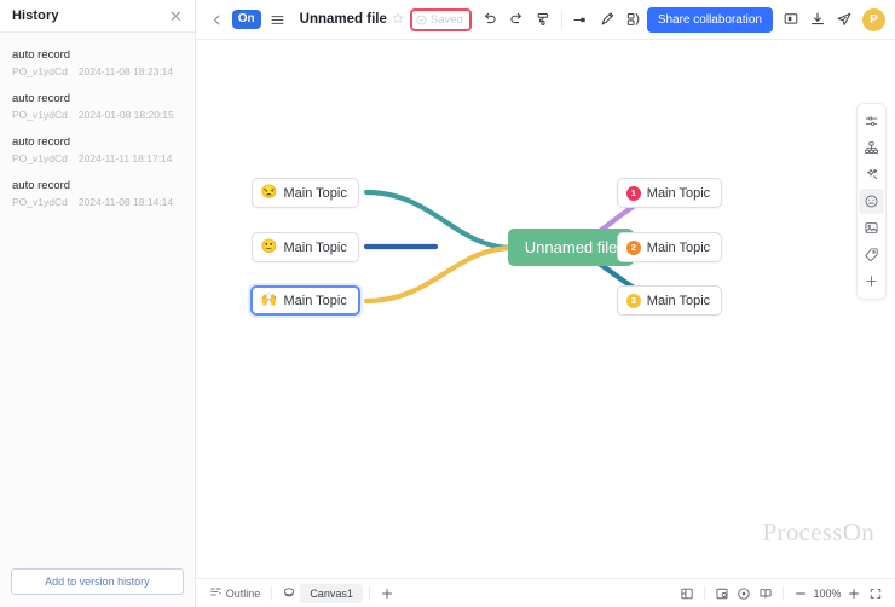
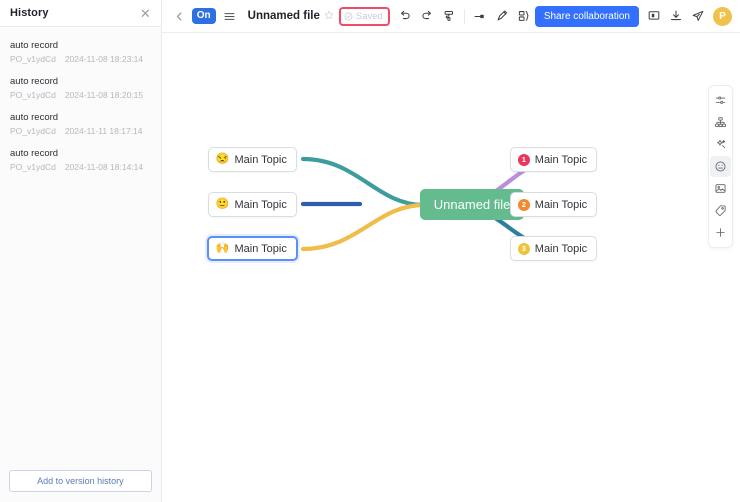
  History
  ✕
  auto record
  PO_v1ydCd
  2024-11-08 18:23:14
  auto record
  PO_v1ydCd
- 2024-01-08 18:20:15
+ 2024-11-08 18:20:15
  auto record
  PO_v1ydCd
  2024-11-11 18:17:14
  auto record
  PO_v1ydCd
  2024-11-08 18:14:14
  Add to version history
  On
  Unnamed file
  Saved
  Share collaboration
  P
  Unnamed file
  😒
  Main Topic
  🙂
  Main Topic
  🙌
  Main Topic
  1
  Main Topic
  2
  Main Topic
  3
  Main Topic
- ProcessOn
- Outline
- Canvas1
- 100%
